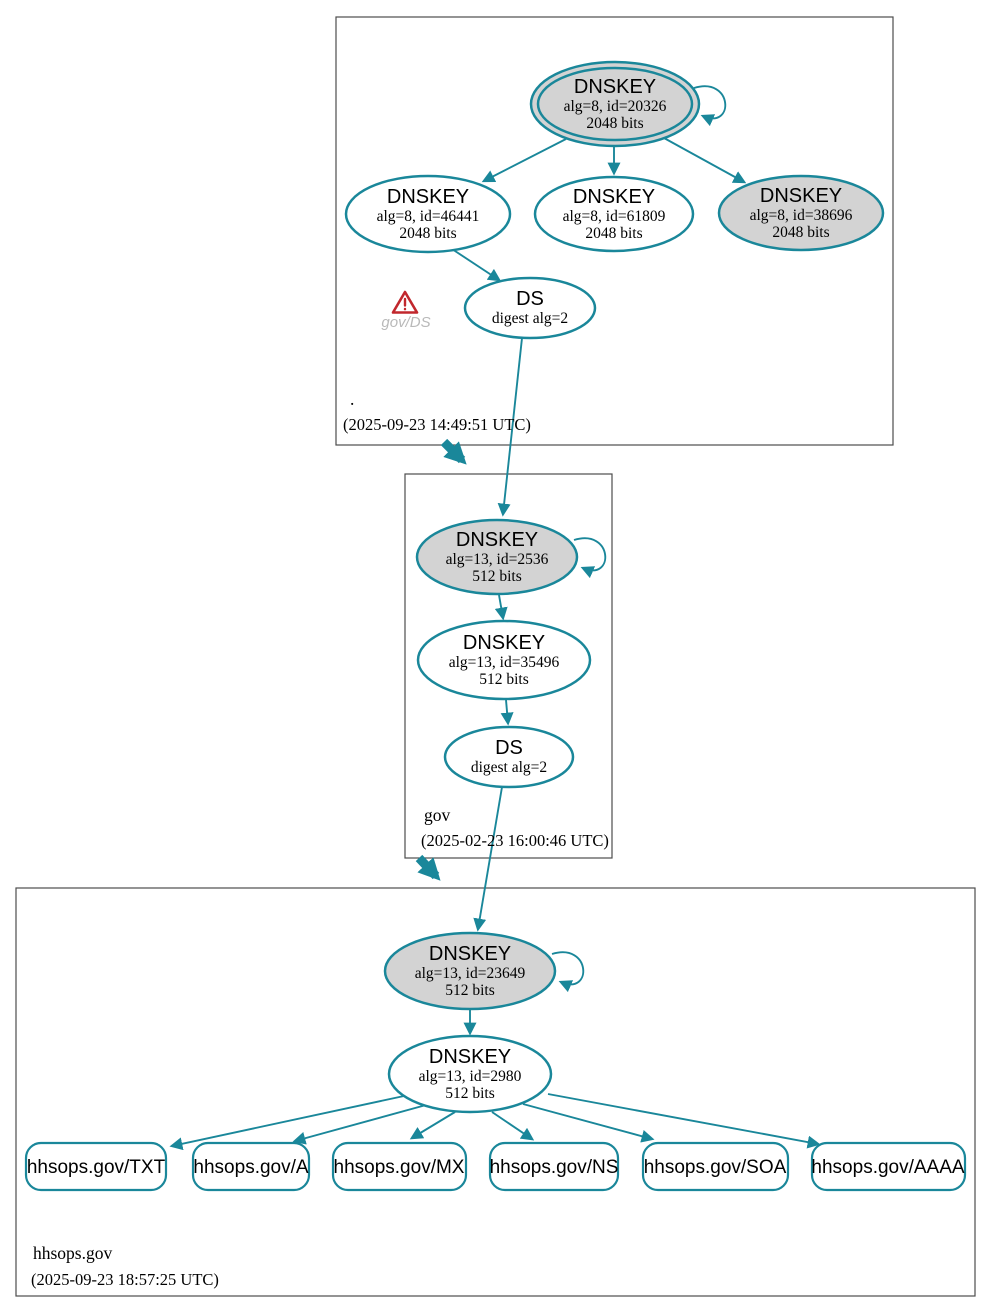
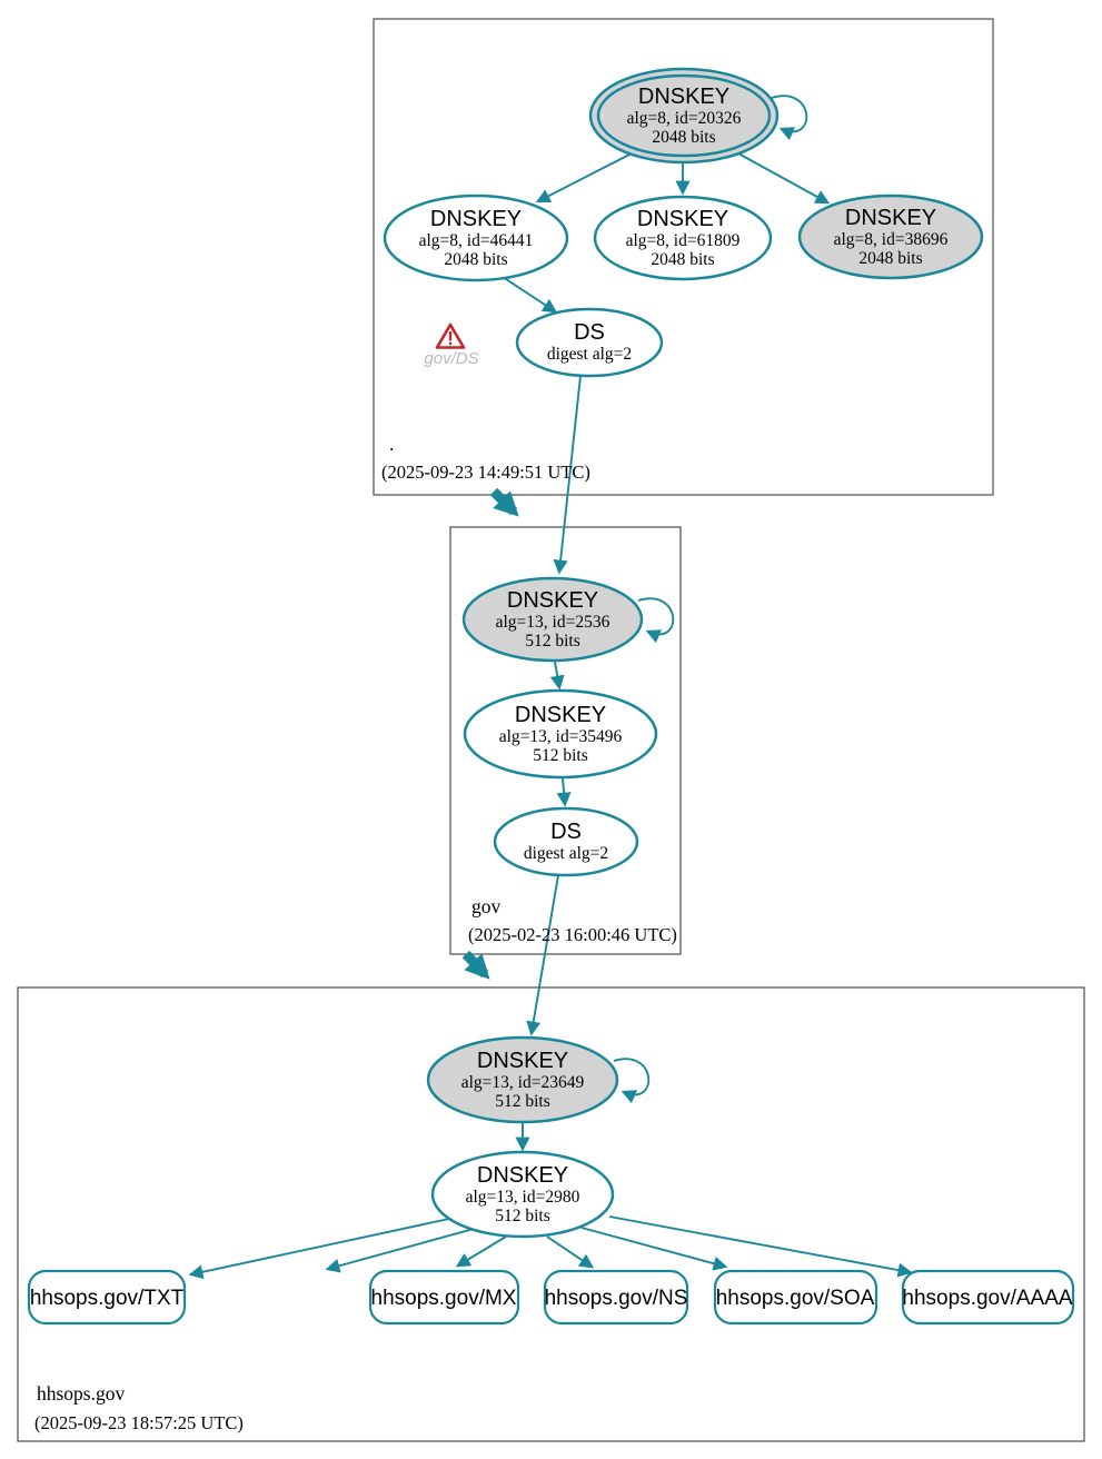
  DNSKEY
  alg=8, id=20326
  2048 bits
  DNSKEY
  alg=8, id=46441
  2048 bits
  DNSKEY
  alg=8, id=61809
  2048 bits
  DNSKEY
  alg=8, id=38696
  2048 bits
  DS
  digest alg=2
  gov/DS
  .
  (2025-09-23 14:49:51 UTC)
  DNSKEY
  alg=13, id=2536
  512 bits
  DNSKEY
  alg=13, id=35496
  512 bits
  DS
  digest alg=2
  gov
  (2025-02-23 16:00:46 UTC)
  DNSKEY
  alg=13, id=23649
  512 bits
  DNSKEY
  alg=13, id=2980
  512 bits
  hhsops.gov/TXT
- hhsops.gov/A
  hhsops.gov/MX
  hhsops.gov/NS
  hhsops.gov/SOA
  hhsops.gov/AAAA
  hhsops.gov
  (2025-09-23 18:57:25 UTC)
